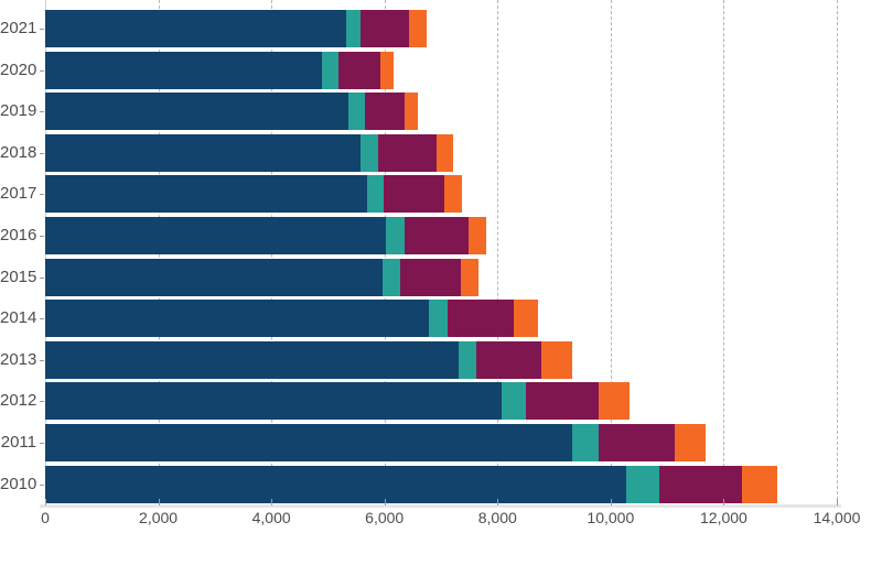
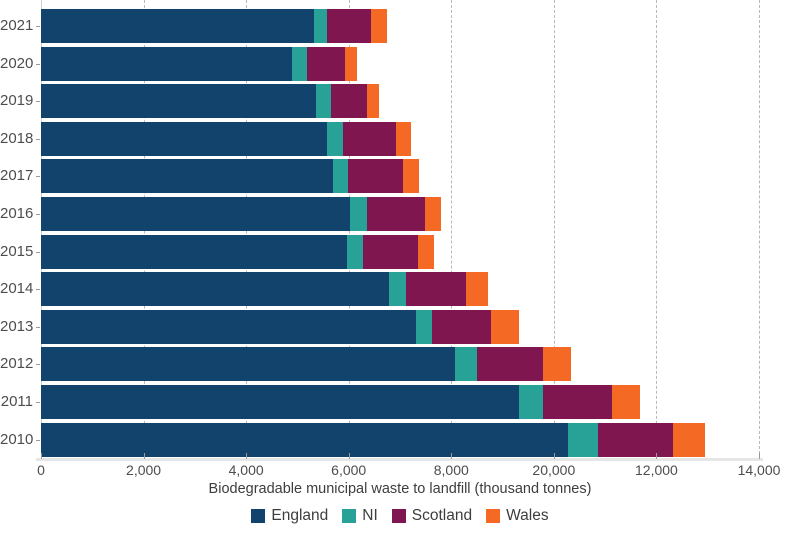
  0
  2,000
  4,000
  6,000
  8,000
- 10,000
+ 20,000
  12,000
  14,000
  2021
  2020
  2019
  2018
  2017
  2016
  2015
  2014
  2013
  2012
  2011
  2010
+ Biodegradable municipal waste to landfill (thousand tonnes)
+ England
+ NI
+ Scotland
+ Wales
